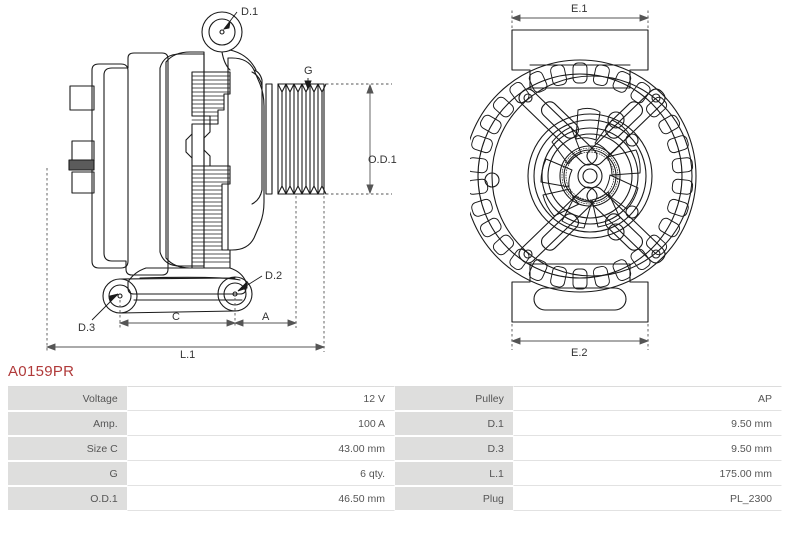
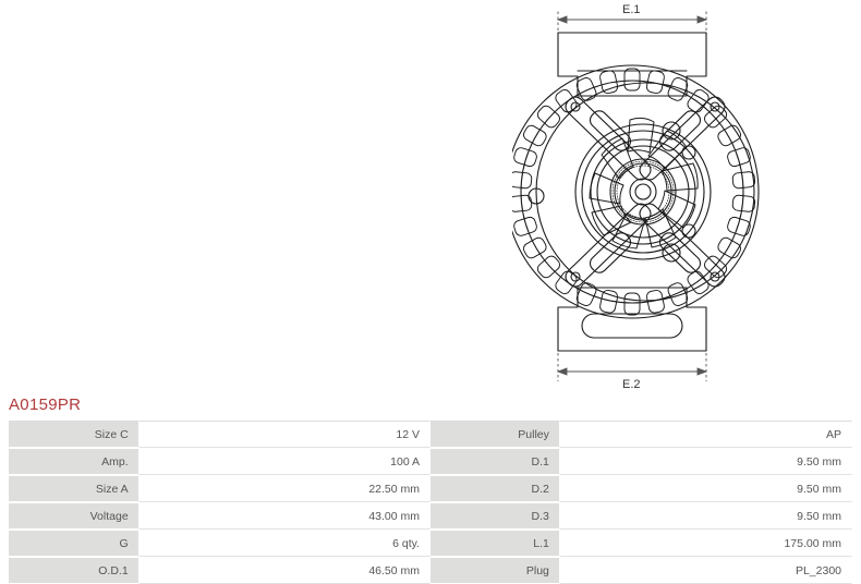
- D.1
- D.2
- D.3
- G
- O.D.1
- C
- A
- L.1
  E.1
  E.2
  A0159PR
- Voltage	12 V		Pulley	AP
+ Size C	12 V		Pulley	AP
  Amp.	100 A		D.1	9.50 mm
+ Size A	22.50 mm		D.2	9.50 mm
- Size C	43.00 mm		D.3	9.50 mm
+ Voltage	43.00 mm		D.3	9.50 mm
  G	6 qty.		L.1	175.00 mm
  O.D.1	46.50 mm		Plug	PL_2300
